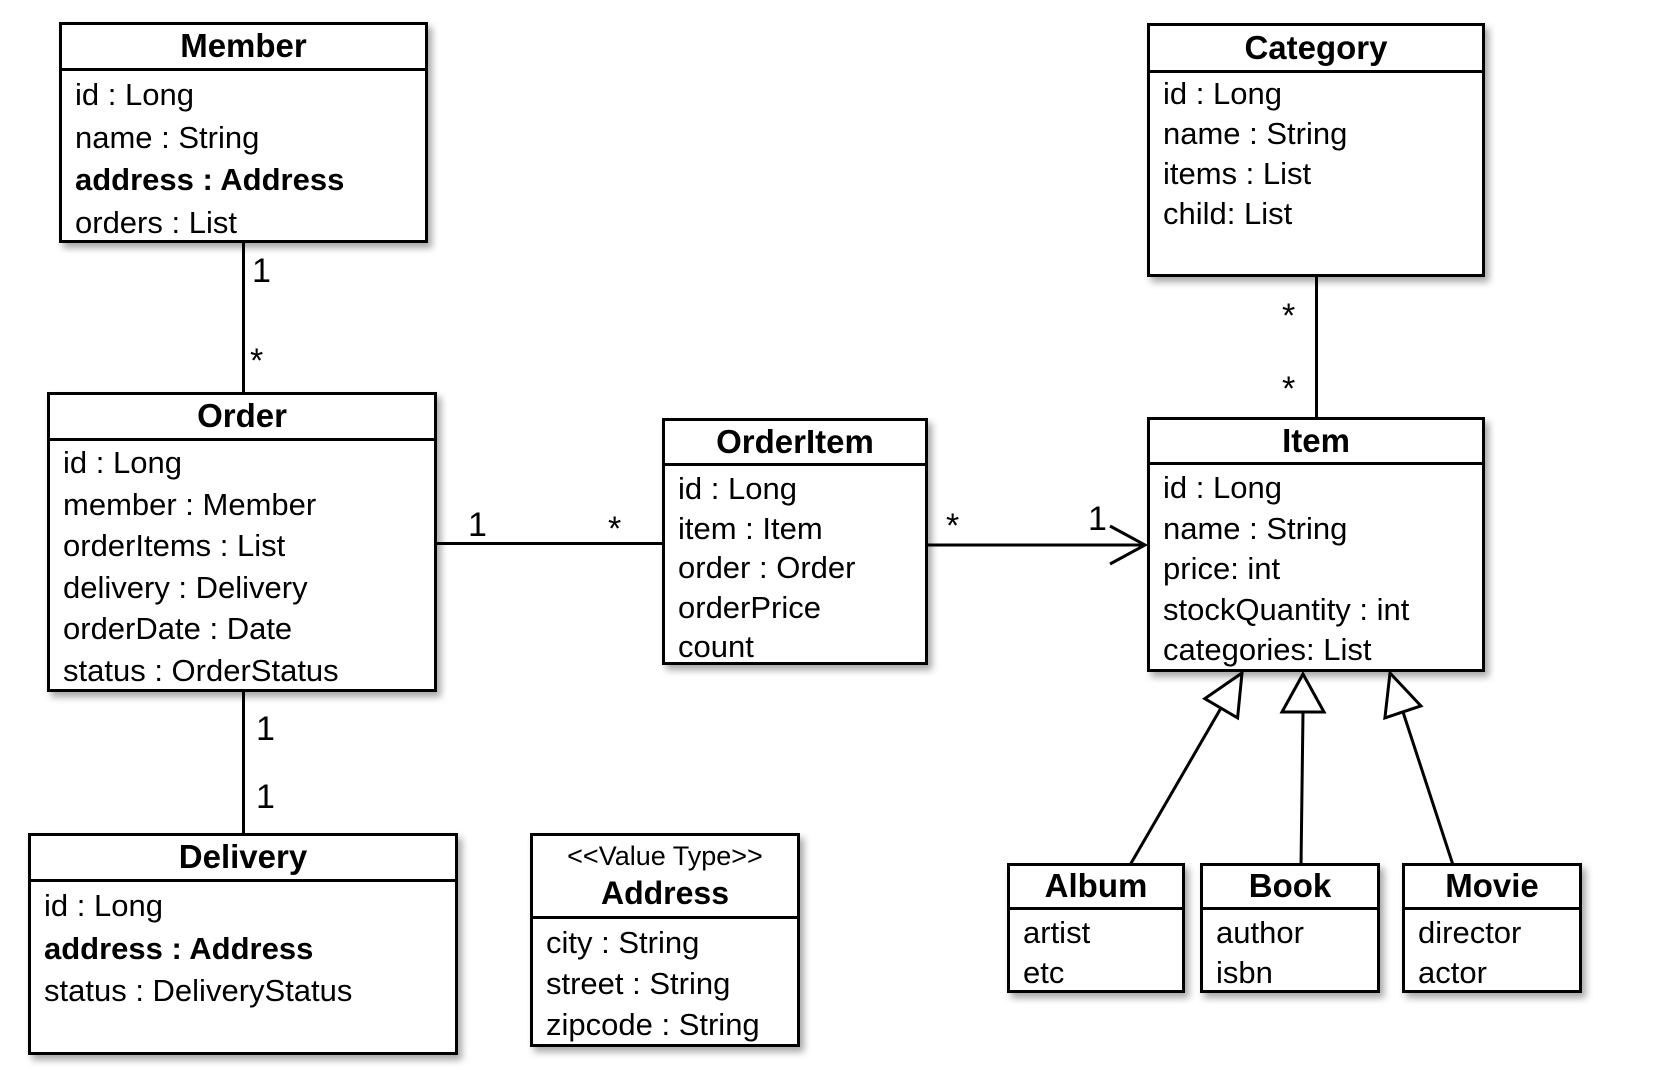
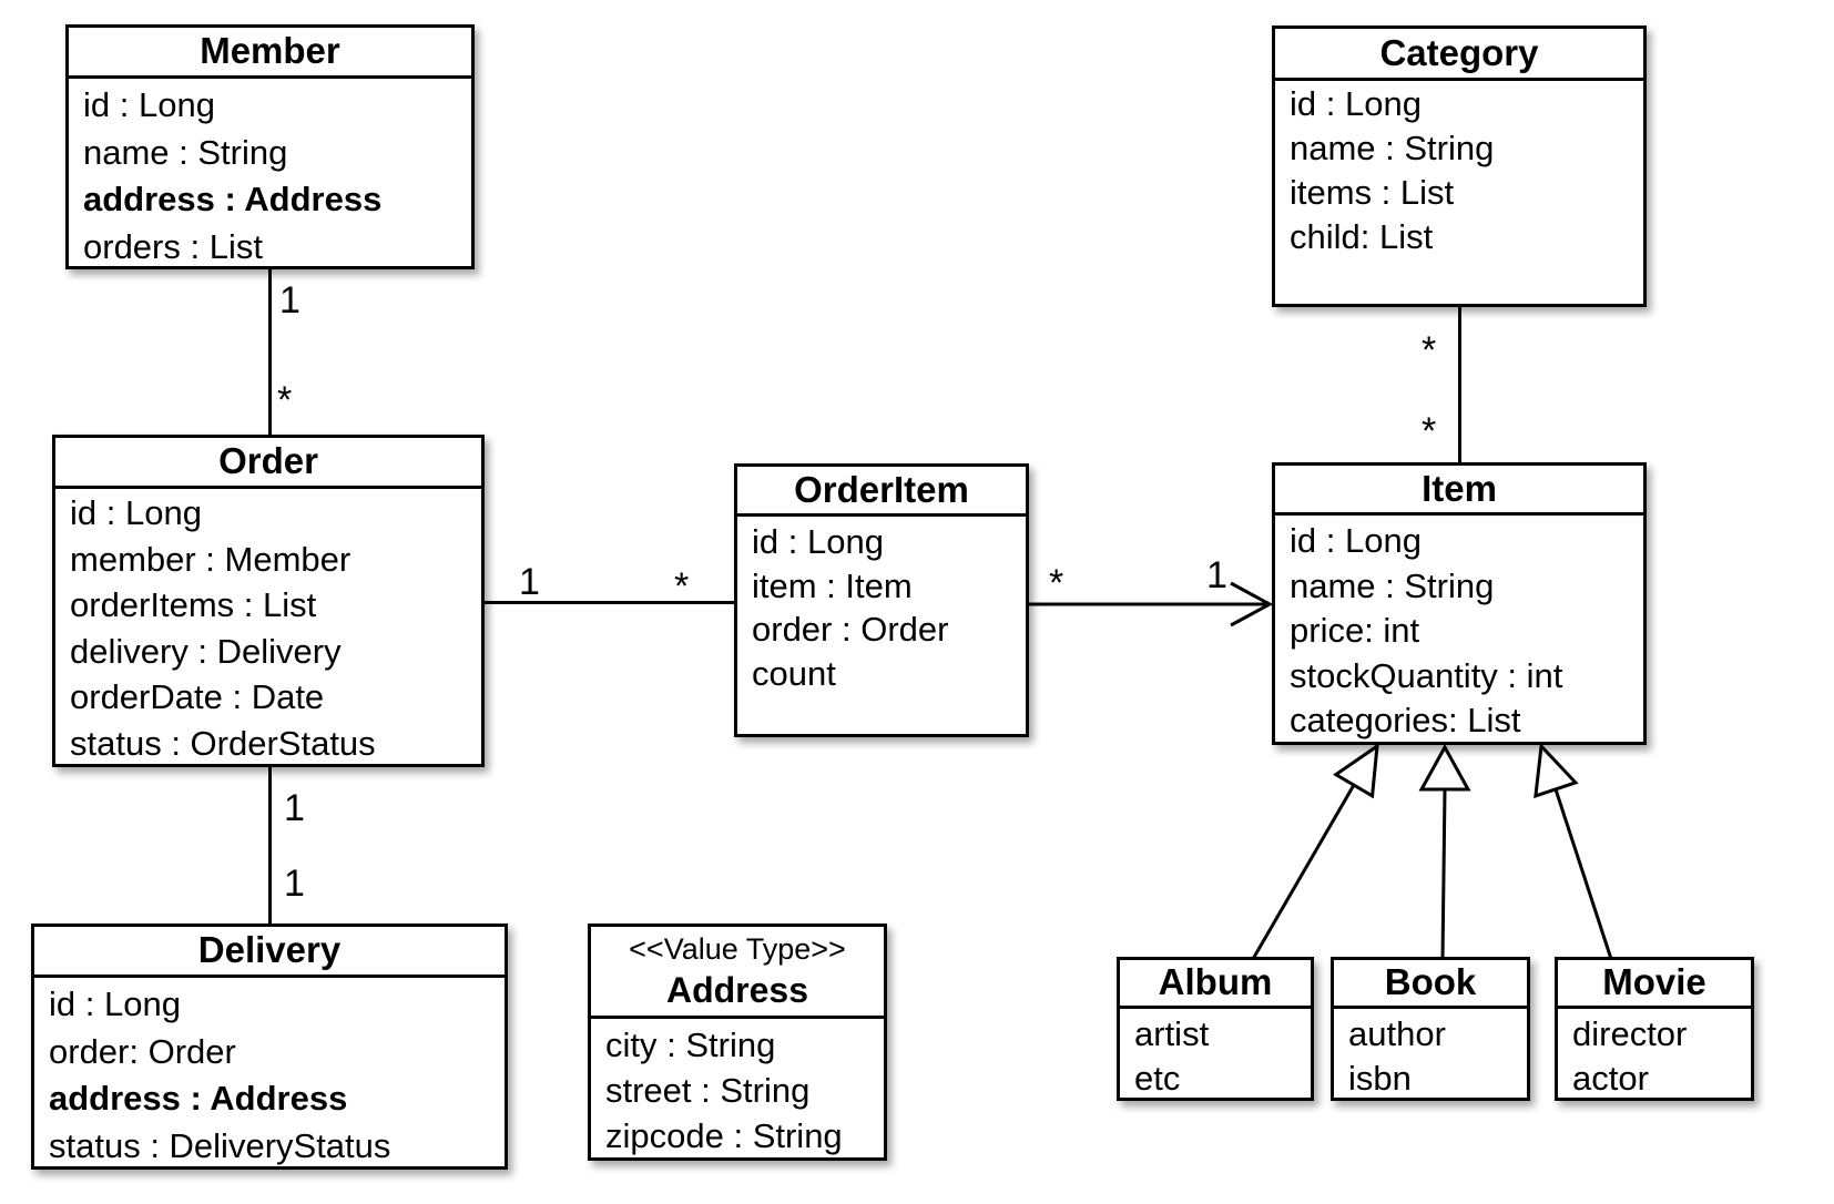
  1
  *
  1
  1
  1
  *
  *
  1
  *
  *
  Member
  id : Long
  name : String
  address : Address
  orders : List
  Category
  id : Long
  name : String
  items : List
  child: List
  Order
  id : Long
  member : Member
  orderItems : List
  delivery : Delivery
  orderDate : Date
  status : OrderStatus
  OrderItem
  id : Long
  item : Item
  order : Order
- orderPrice
  count
  Item
  id : Long
  name : String
  price: int
  stockQuantity : int
  categories: List
  Delivery
  id : Long
+ order: Order
  address : Address
  status : DeliveryStatus
  <<Value Type>>
  Address
  city : String
  street : String
  zipcode : String
  Album
  artist
  etc
  Book
  author
  isbn
  Movie
  director
  actor
